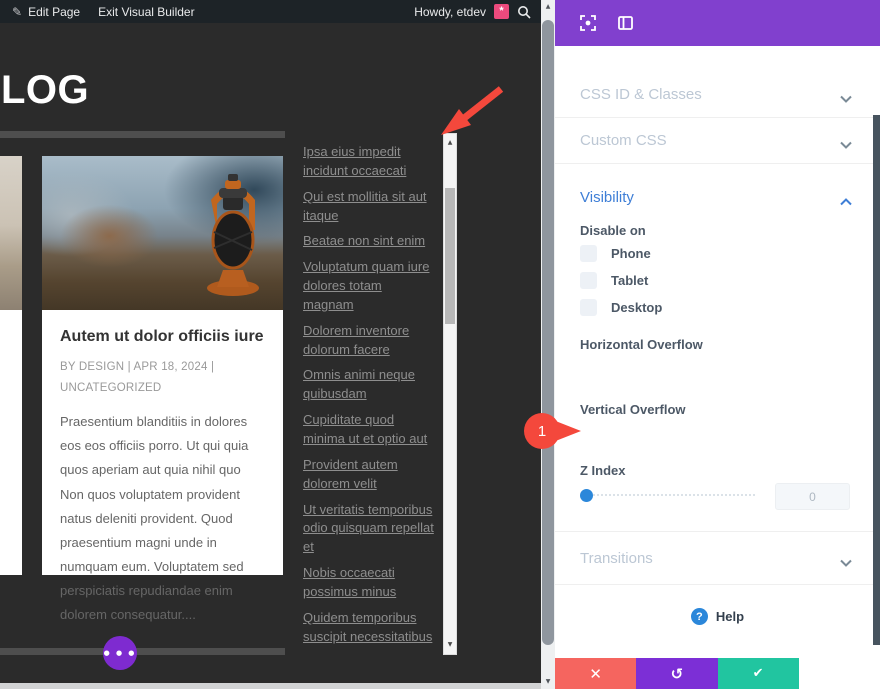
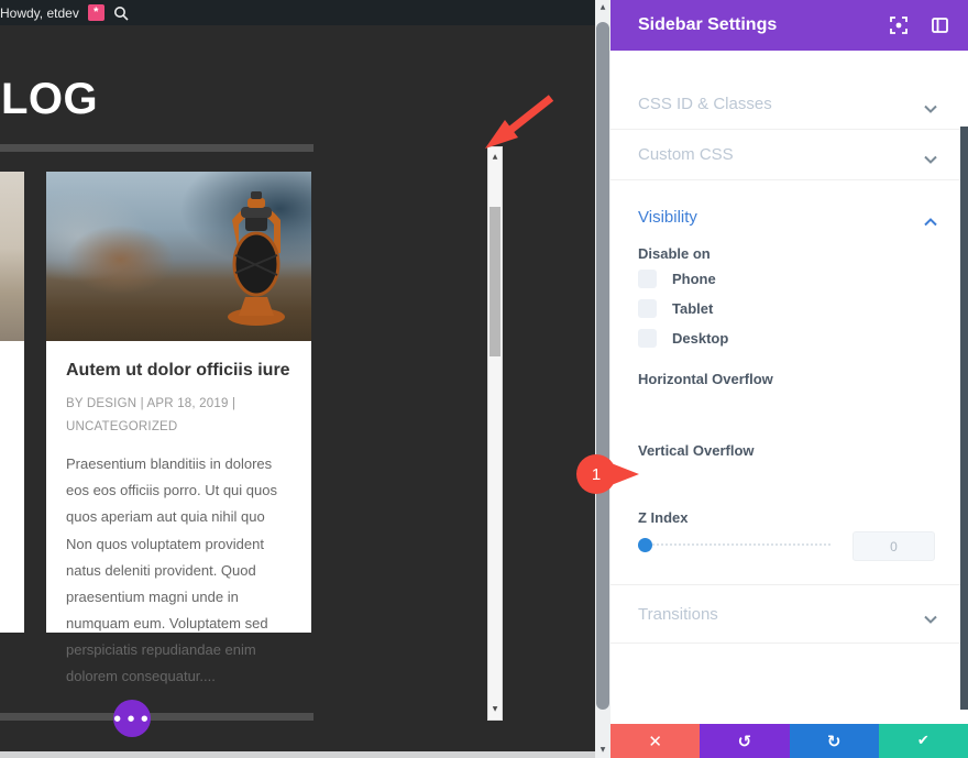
- ✎
- Edit Page
- Exit Visual Builder
  Howdy, etdev
  *
  LOG
  Autem ut dolor officiis iure
- BY DESIGN | APR 18, 2024 | UNCATEGORIZED
+ BY DESIGN | APR 18, 2019 | UNCATEGORIZED
- Praesentium blanditiis in dolores eos eos officiis porro. Ut qui quia quos aperiam aut quia nihil quo Non quos voluptatem provident natus deleniti provident. Quod praesentium magni unde in numquam eum. Voluptatem sed perspiciatis repudiandae enim dolorem consequatur....
+ Praesentium blanditiis in dolores eos eos officiis porro. Ut qui quos quos aperiam aut quia nihil quo Non quos voluptatem provident natus deleniti provident. Quod praesentium magni unde in numquam eum. Voluptatem sed perspiciatis repudiandae enim dolorem consequatur....
- Ipsa eius impedit incidunt occaecati
- Qui est mollitia sit aut itaque
- Beatae non sint enim
- Voluptatum quam iure dolores totam magnam
- Dolorem inventore dolorum facere
- Omnis animi neque quibusdam
- Cupiditate quod minima ut et optio aut
- Provident autem dolorem velit
- Ut veritatis temporibus odio quisquam repellat et
- Nobis occaecati possimus minus
- Quidem temporibus suscipit necessitatibus
  ● ● ●
+ Sidebar Settings
  CSS ID & Classes
  Custom CSS
  Visibility
  Disable on
  Phone
  Tablet
  Desktop
  Horizontal Overflow
  Vertical Overflow
  Z Index
  0
  Transitions
- ?
- Help
  ✕
  ↺
+ ↻
  ✔
  1
